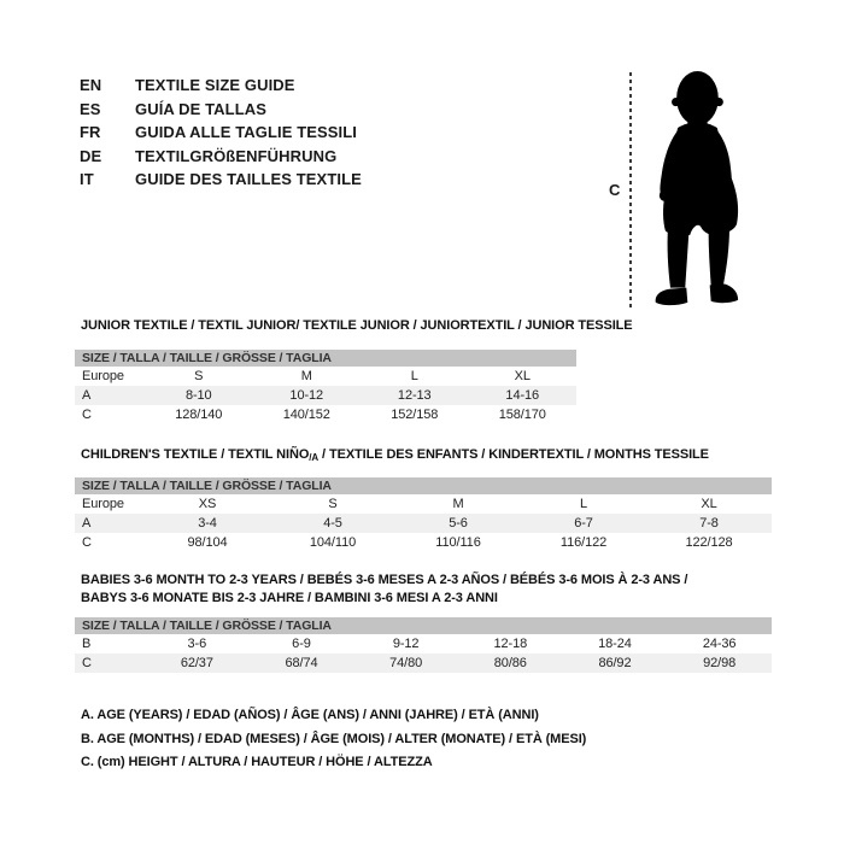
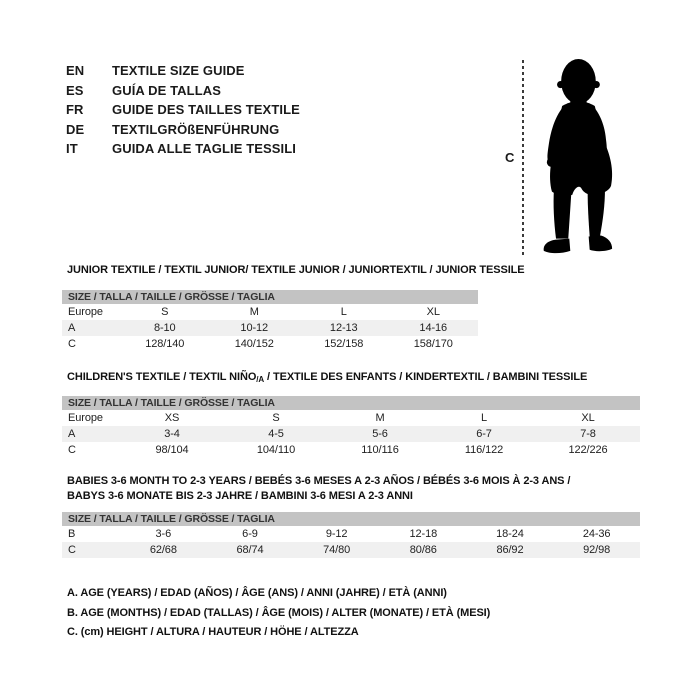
  EN
  TEXTILE SIZE GUIDE
  ES
  GUÍA DE TALLAS
  FR
- GUIDA ALLE TAGLIE TESSILI
+ GUIDE DES TAILLES TEXTILE
  DE
  TEXTILGRÖßENFÜHRUNG
  IT
- GUIDE DES TAILLES TEXTILE
+ GUIDA ALLE TAGLIE TESSILI
  C
  JUNIOR TEXTILE / TEXTIL JUNIOR/ TEXTILE JUNIOR / JUNIORTEXTIL / JUNIOR TESSILE
  SIZE / TALLA / TAILLE / GRÖSSE / TAGLIA
  Europe	S	M	L	XL
  A	8-10	10-12	12-13	14-16
  C	128/140	140/152	152/158	158/170
- CHILDREN'S TEXTILE / TEXTIL NIÑO/A / TEXTILE DES ENFANTS / KINDERTEXTIL / MONTHS TESSILE
+ CHILDREN'S TEXTILE / TEXTIL NIÑO/A / TEXTILE DES ENFANTS / KINDERTEXTIL / BAMBINI TESSILE
  SIZE / TALLA / TAILLE / GRÖSSE / TAGLIA
  Europe	XS	S	M	L	XL
  A	3-4	4-5	5-6	6-7	7-8
- C	98/104	104/110	110/116	116/122	122/128
+ C	98/104	104/110	110/116	116/122	122/226
  BABIES 3-6 MONTH TO 2-3 YEARS / BEBÉS 3-6 MESES A 2-3 AÑOS / BÉBÉS 3-6 MOIS À 2-3 ANS /
  BABYS 3-6 MONATE BIS 2-3 JAHRE / BAMBINI 3-6 MESI A 2-3 ANNI
  SIZE / TALLA / TAILLE / GRÖSSE / TAGLIA
  B	3-6	6-9	9-12	12-18	18-24	24-36
- C	62/37	68/74	74/80	80/86	86/92	92/98
+ C	62/68	68/74	74/80	80/86	86/92	92/98
  A. AGE (YEARS) / EDAD (AÑOS) / ÂGE (ANS) / ANNI (JAHRE) / ETÀ (ANNI)
- B. AGE (MONTHS) / EDAD (MESES) / ÂGE (MOIS) / ALTER (MONATE) / ETÀ (MESI)
+ B. AGE (MONTHS) / EDAD (TALLAS) / ÂGE (MOIS) / ALTER (MONATE) / ETÀ (MESI)
  C. (cm) HEIGHT / ALTURA / HAUTEUR / HÖHE / ALTEZZA
